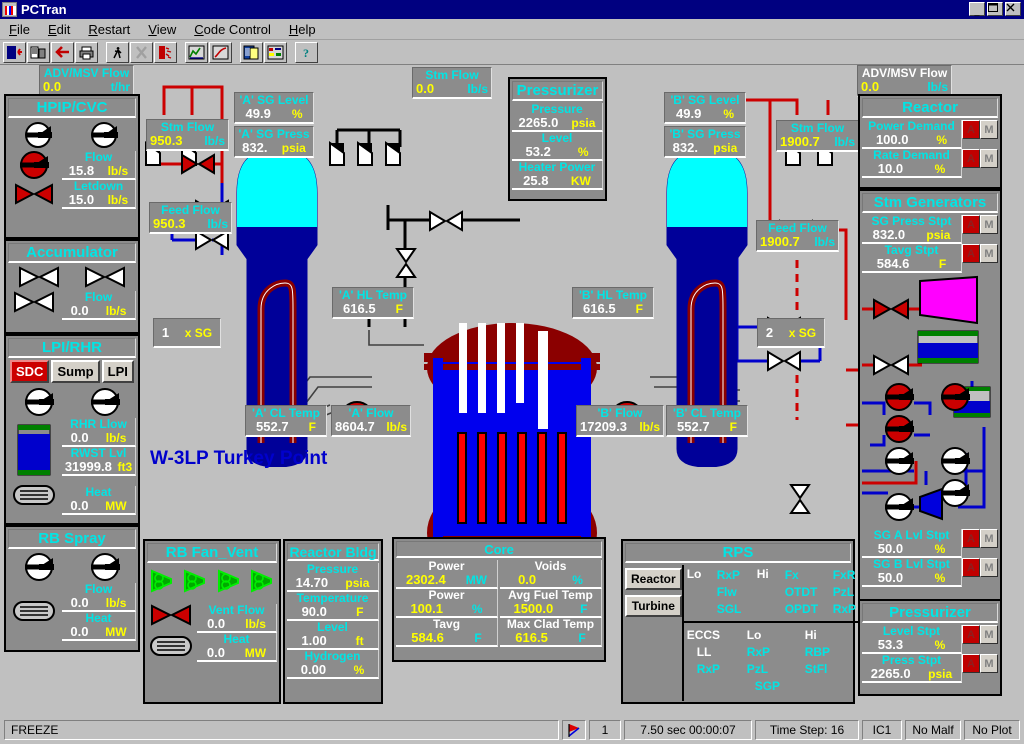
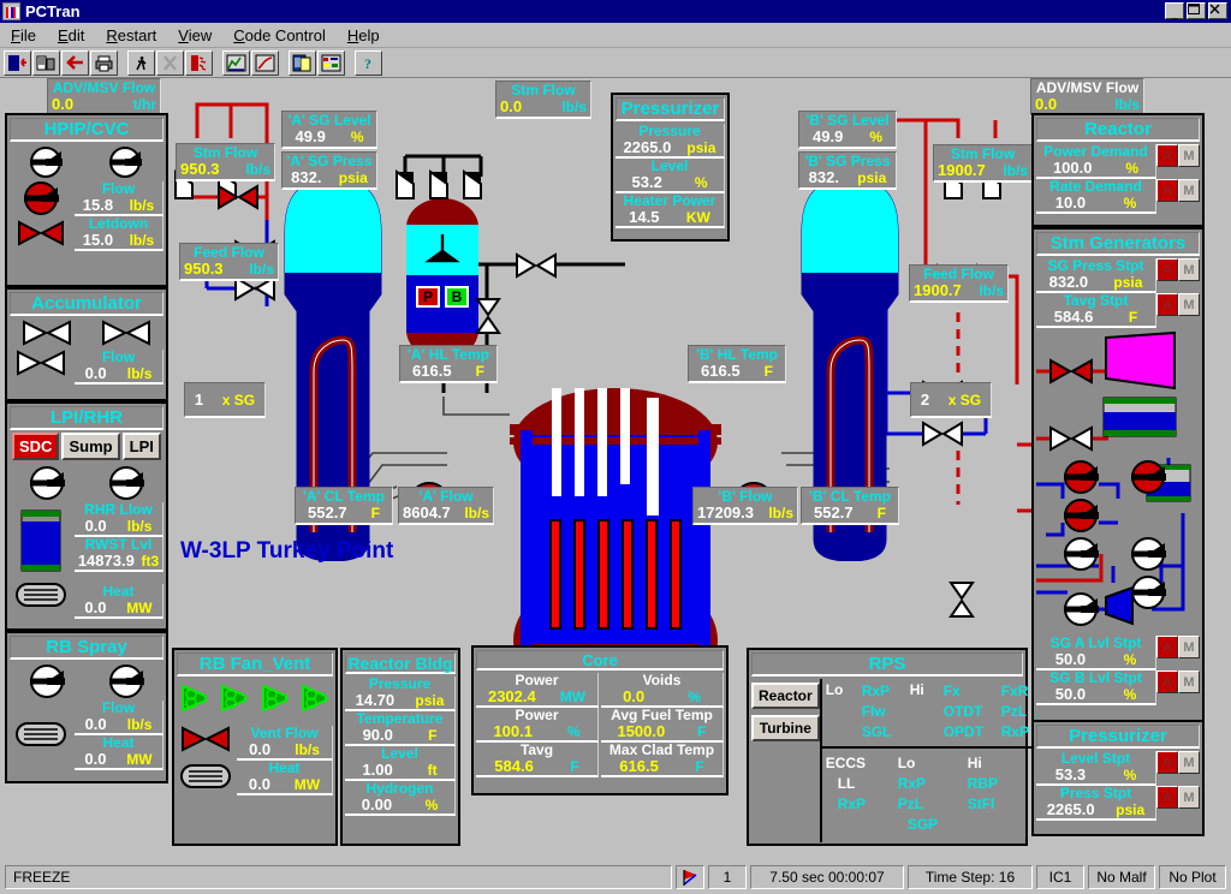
  PCTran
  _
  File
  Edit
  Restart
  View
  Code Control
  Help
  ?
+ P
+ B
  ADV/MSV Flow
  0.0
  t/hr
  Stm Flow
  950.3
  lb/s
  Feed Flow
  950.3
  lb/s
  'A' SG Level
  49.9
  %
  'A' SG Press
  832.
  psia
  Stm Flow
  0.0
  lb/s
  'B' SG Level
  49.9
  %
  'B' SG Press
  832.
  psia
  Stm Flow
  1900.7
  lb/s
  Feed Flow
  1900.7
  lb/s
  1
  x SG
  2
  x SG
  'A' HL Temp
  616.5
  F
  'B' HL Temp
  616.5
  F
  'A' CL Temp
  552.7
  F
  'A' Flow
  8604.7
  lb/s
  'B' Flow
  17209.3
  lb/s
  'B' CL Temp
  552.7
  F
  W-3LP Turkey Point
  Pressurizer
  Pressure
  2265.0
  psia
  Level
  53.2
  %
  Heater Power
- 25.8
+ 14.5
  KW
  HPIP/CVC
  Flow
  15.8
  lb/s
  Letdown
  15.0
  lb/s
  Accumulator
  Flow
  0.0
  lb/s
  LPI/RHR
  SDC
  Sump
  LPI
  RHR Llow
  0.0
  lb/s
  RWST Lvl
- 31999.8
+ 14873.9
  ft3
  Heat
  0.0
  MW
  RB Spray
  Flow
  0.0
  lb/s
  Heat
  0.0
  MW
  RB Fan_Vent
  Vent Flow
  0.0
  lb/s
  Heat
  0.0
  MW
  Reactor Bldg
  Pressure
  14.70
  psia
  Temperature
  90.0
  F
  Level
  1.00
  ft
  Hydrogen
  0.00
  %
  Core
  Power
  2302.4
  MW
  Voids
  0.0
  %
  Power
  100.1
  %
  Avg Fuel Temp
  1500.0
  F
  Tavg
  584.6
  F
  Max Clad Temp
  616.5
  F
  RPS
  Reactor
  Turbine
  Lo
  RxP
  Flw
  SGL
  Hi
  Fx
  OTDT
  OPDT
  FxR
  PzL
  RxP
  ECCS
  LL
  RxP
  Lo
  RxP
  PzL
  SGP
  Hi
  RBP
  StFl
  ADV/MSV Flow
  0.0
  lb/s
  Reactor
  Power Demand
  100.0
  %
  A
  M
  Rate Demand
  10.0
  %
  A
  M
  Stm Generators
  SG Press Stpt
  832.0
  psia
  A
  M
  Tavg Stpt
  584.6
  F
  A
  M
  SG A Lvl Stpt
  50.0
  %
  A
  M
  SG B Lvl Stpt
  50.0
  %
  A
  M
  Pressurizer
  Level Stpt
  53.3
  %
  A
  M
  Press Stpt
  2265.0
  psia
  A
  M
  FREEZE
  1
  7.50 sec 00:00:07
  Time Step: 16
  IC1
  No Malf
  No Plot
